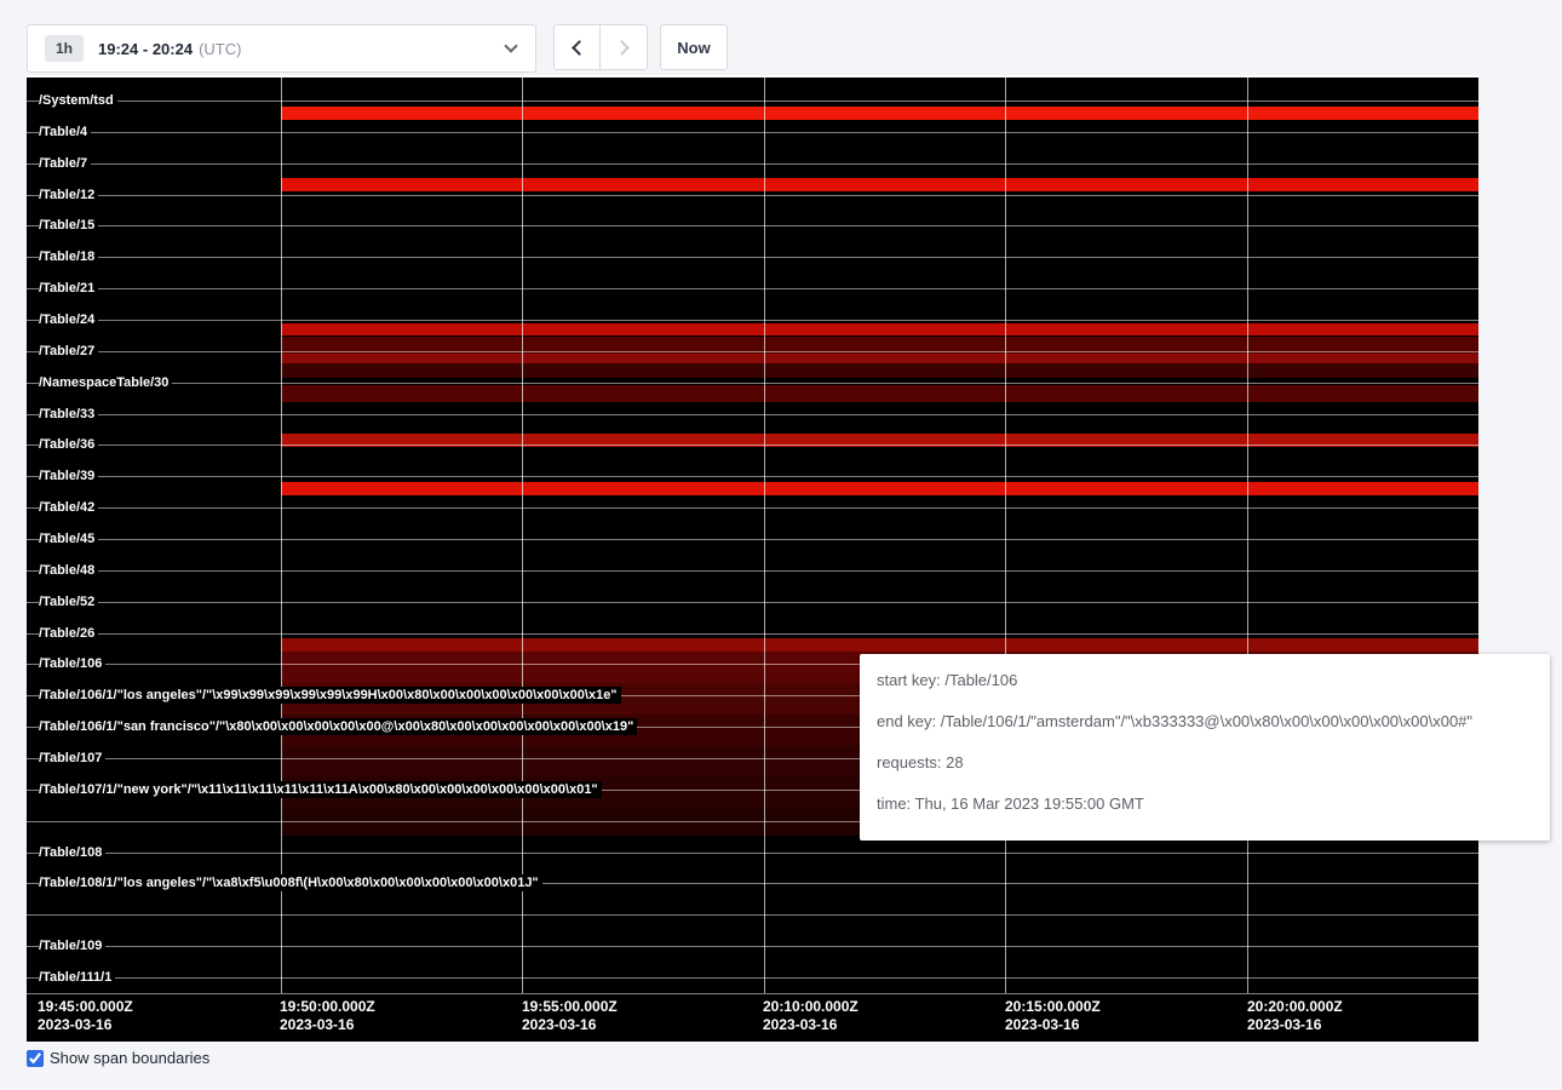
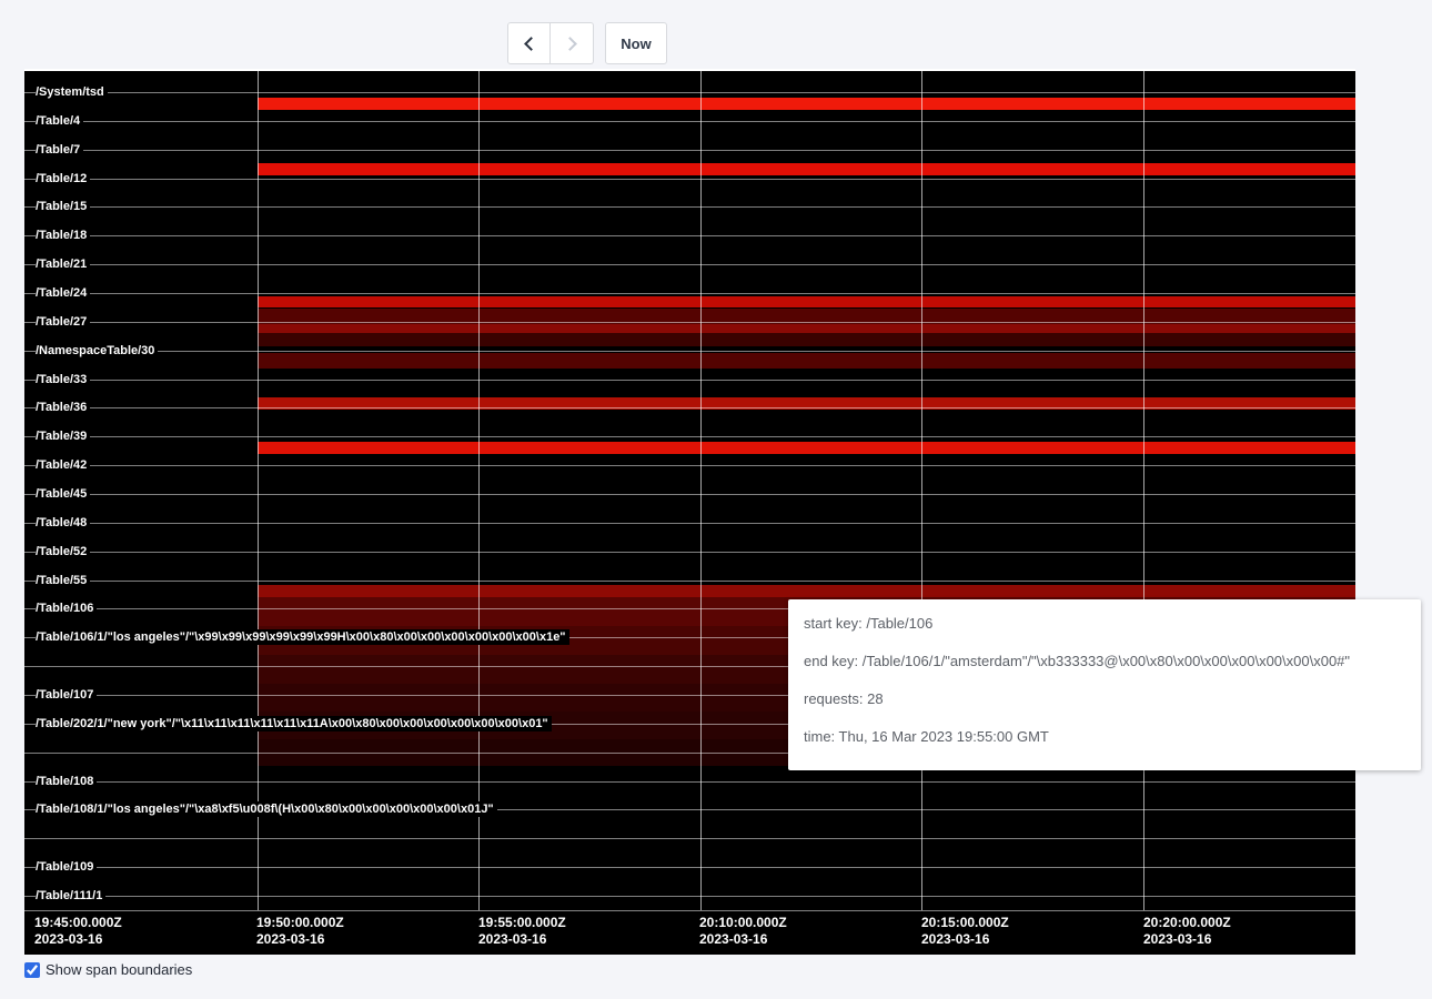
- 1h
- 19:24 - 20:24
- (UTC)
  Now
  /System/tsd
  /Table/4
  /Table/7
  /Table/12
  /Table/15
  /Table/18
  /Table/21
  /Table/24
  /Table/27
  /NamespaceTable/30
  /Table/33
  /Table/36
  /Table/39
  /Table/42
  /Table/45
  /Table/48
  /Table/52
- /Table/26
+ /Table/55
  /Table/106
  /Table/106/1/"los angeles"/"\x99\x99\x99\x99\x99\x99H\x00\x80\x00\x00\x00\x00\x00\x00\x1e"
- /Table/106/1/"san francisco"/"\x80\x00\x00\x00\x00\x00@\x00\x80\x00\x00\x00\x00\x00\x00\x19"
  /Table/107
- /Table/107/1/"new york"/"\x11\x11\x11\x11\x11\x11A\x00\x80\x00\x00\x00\x00\x00\x00\x01"
+ /Table/202/1/"new york"/"\x11\x11\x11\x11\x11\x11A\x00\x80\x00\x00\x00\x00\x00\x00\x01"
  /Table/108
  /Table/108/1/"los angeles"/"\xa8\xf5\u008f\(H\x00\x80\x00\x00\x00\x00\x00\x01J"
  /Table/109
  /Table/111/1
  19:45:00.000Z
  2023-03-16
  19:50:00.000Z
  2023-03-16
  19:55:00.000Z
  2023-03-16
  20:10:00.000Z
  2023-03-16
  20:15:00.000Z
  2023-03-16
  20:20:00.000Z
  2023-03-16
  start key: /Table/106
  end key: /Table/106/1/"amsterdam"/"\xb333333@\x00\x80\x00\x00\x00\x00\x00\x00#"
  requests: 28
  time: Thu, 16 Mar 2023 19:55:00 GMT
  Show span boundaries
